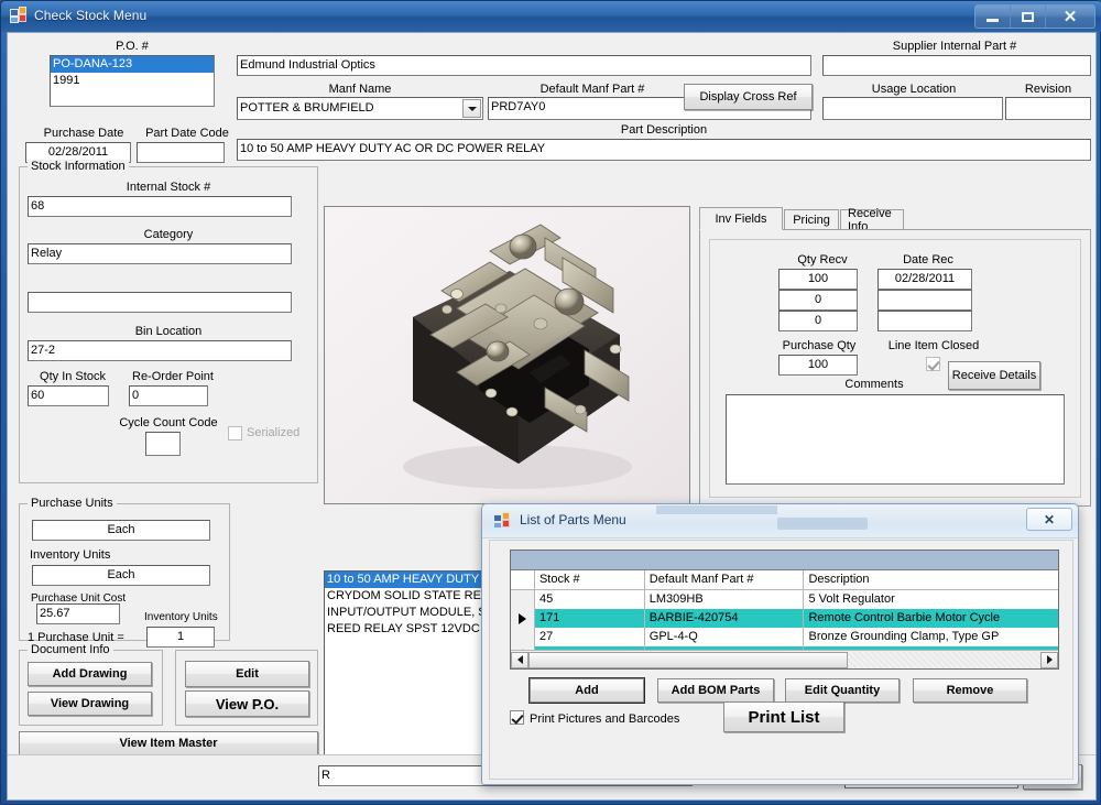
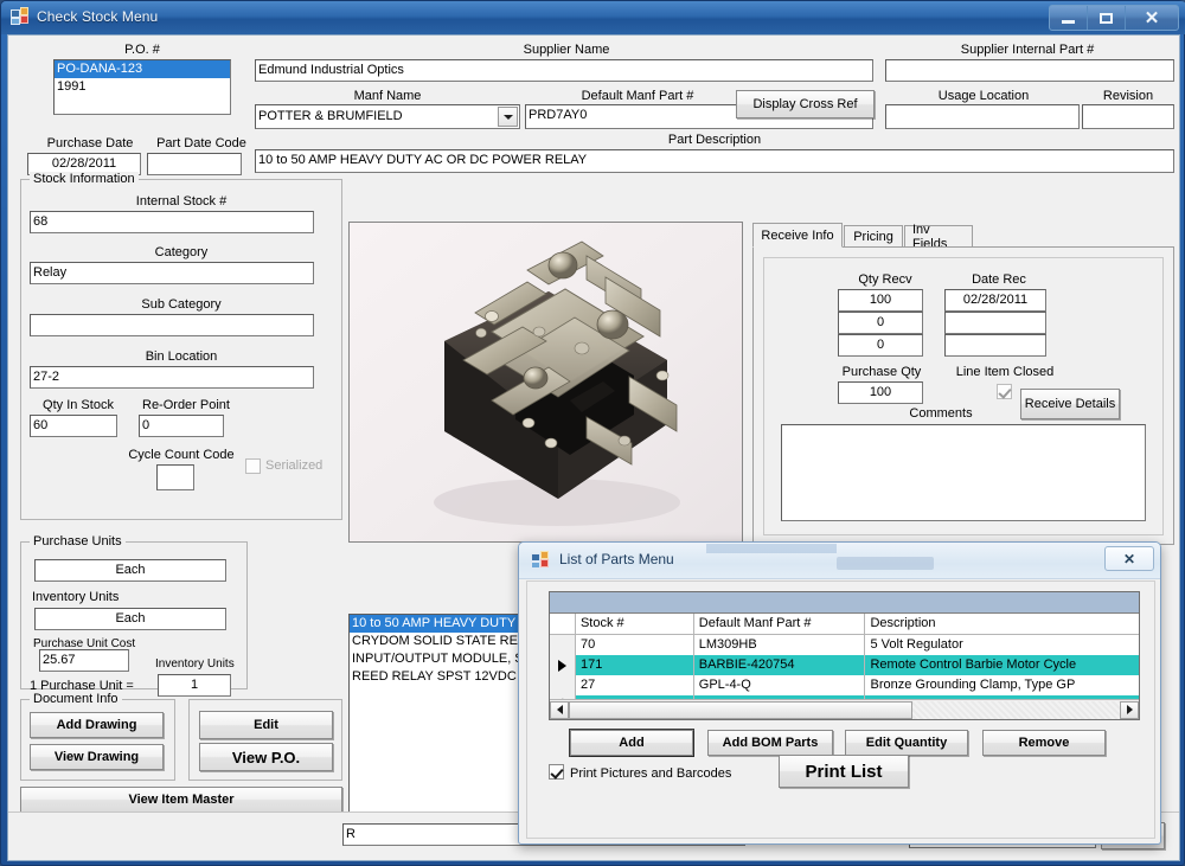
  Check Stock Menu
  ✕
  P.O. #
  PO-DANA-123
  1991
  Purchase Date
  02/28/2011
  Part Date Code
+ Supplier Name
  Edmund Industrial Optics
  Manf Name
  POTTER & BRUMFIELD
  Default Manf Part #
  PRD7AY0
  Display Cross Ref
  Supplier Internal Part #
  Usage Location
  Revision
  Part Description
  10 to 50 AMP HEAVY DUTY AC OR DC POWER RELAY
  Stock Information
  Internal Stock #
  68
  Category
  Relay
+ Sub Category
  Bin Location
  27-2
  Qty In Stock
  60
  Re-Order Point
  0
  Cycle Count Code
  Serialized
  Purchase Units
  Each
  Inventory Units
  Each
  Purchase Unit Cost
  25.67
  Inventory Units
  1 Purchase Unit =
  1
  Document Info
  Add Drawing
  View Drawing
  Edit
  View P.O.
  View Item Master
- Inv Fields
+ Receive Info
  Pricing
- Receive Info
+ Inv Fields
  Qty Recv
  Date Rec
  100
  0
  0
  02/28/2011
  Purchase Qty
  100
  Line Item Closed
  Receive Details
  Comments
  10 to 50 AMP HEAVY DUTY
  CRYDOM SOLID STATE RE
  INPUT/OUTPUT MODULE,
  REED RELAY SPST 12VDC
  R
  List of Parts Menu
  ✕
  Stock #
  Default Manf Part #
  Description
- 45
+ 70
  LM309HB
  5 Volt Regulator
  171
  BARBIE-420754
  Remote Control Barbie Motor Cycle
  27
  GPL-4-Q
  Bronze Grounding Clamp, Type GP
  Add
  Add BOM Parts
  Edit Quantity
  Remove
  Print Pictures and Barcodes
  Print List
